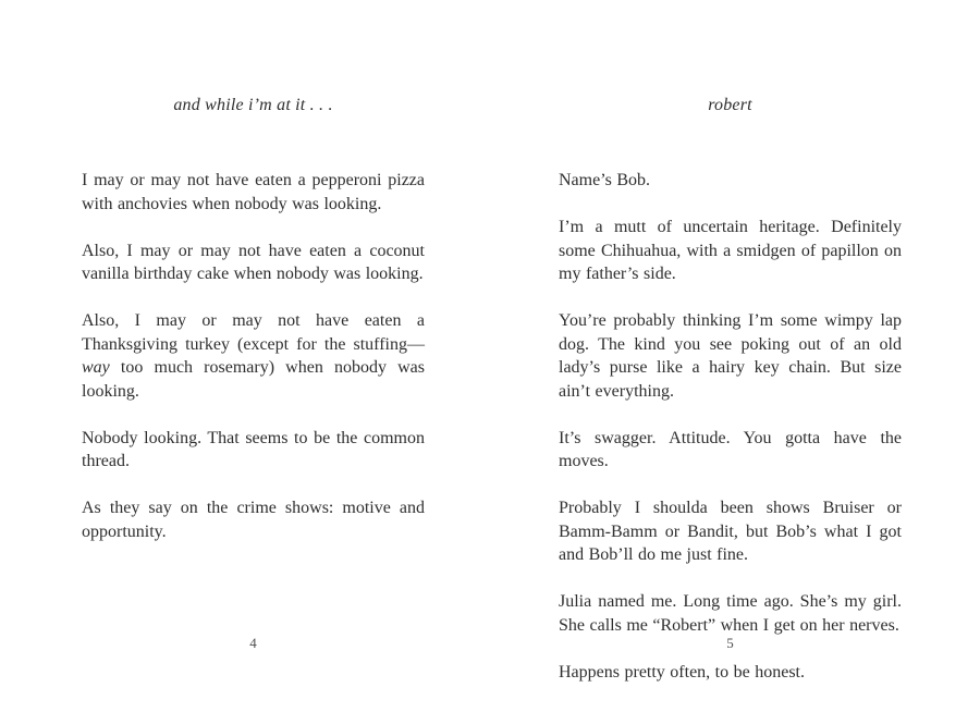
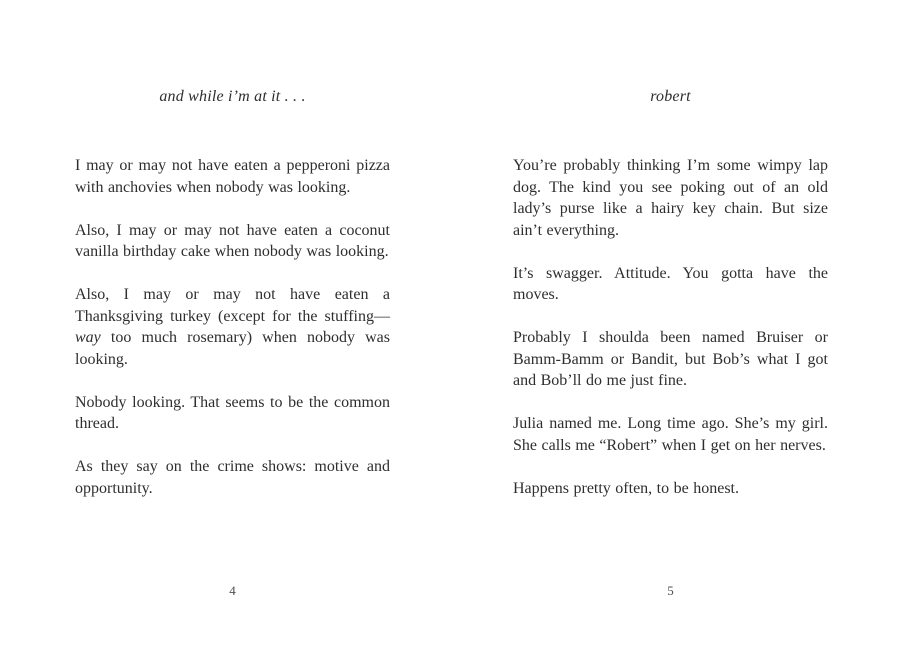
  and while i’m at it . . .
  I may or may not have eaten a pepperoni pizza with anchovies when nobody was looking.
  Also, I may or may not have eaten a coconut vanilla birthday cake when nobody was looking.
  Also, I may or may not have eaten a Thanksgiving turkey (except for the stuffing—way too much rosemary) when nobody was looking.
  Nobody looking. That seems to be the common thread.
  As they say on the crime shows: motive and opportunity.
  4
  robert
- Name’s Bob.
- I’m a mutt of uncertain heritage. Definitely some Chihuahua, with a smidgen of papillon on my father’s side.
  You’re probably thinking I’m some wimpy lap dog. The kind you see poking out of an old lady’s purse like a hairy key chain. But size ain’t everything.
  It’s swagger. Attitude. You gotta have the moves.
- Probably I shoulda been shows Bruiser or Bamm-Bamm or Bandit, but Bob’s what I got and Bob’ll do me just fine.
+ Probably I shoulda been named Bruiser or Bamm-Bamm or Bandit, but Bob’s what I got and Bob’ll do me just fine.
  Julia named me. Long time ago. She’s my girl. She calls me “Robert” when I get on her nerves.
  Happens pretty often, to be honest.
  5
